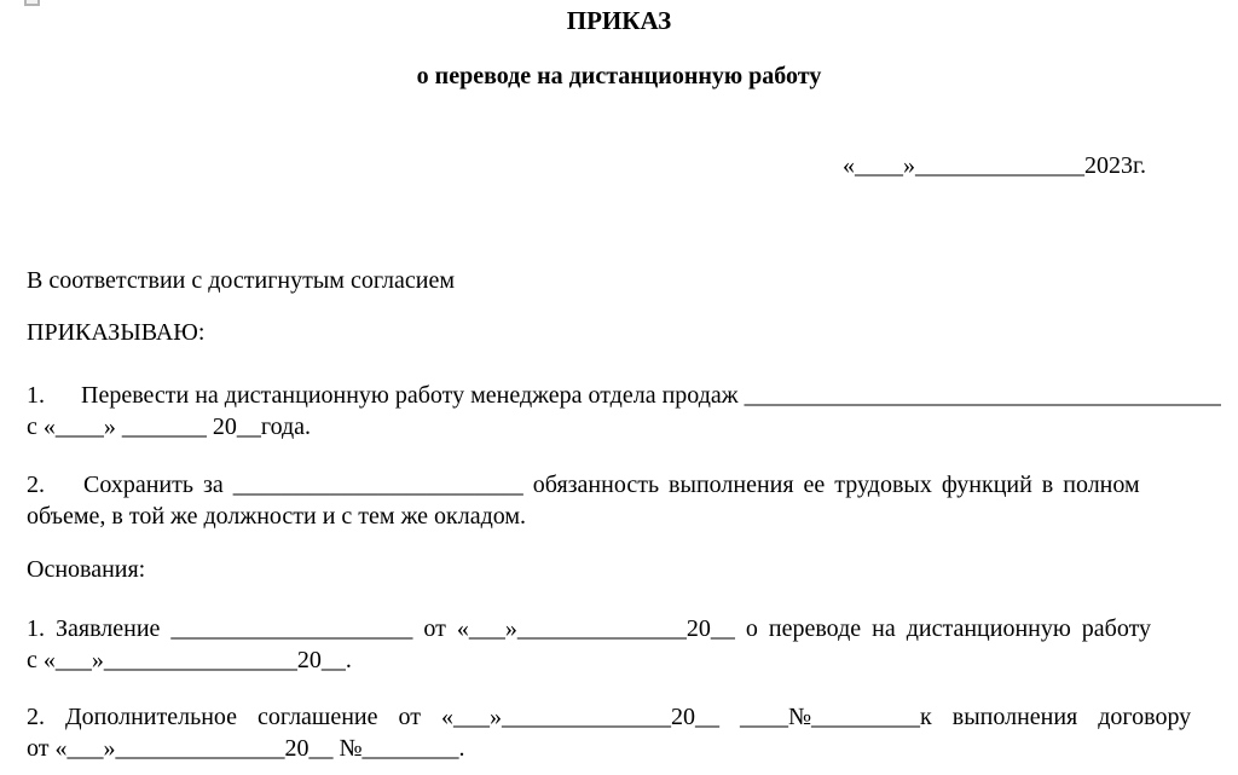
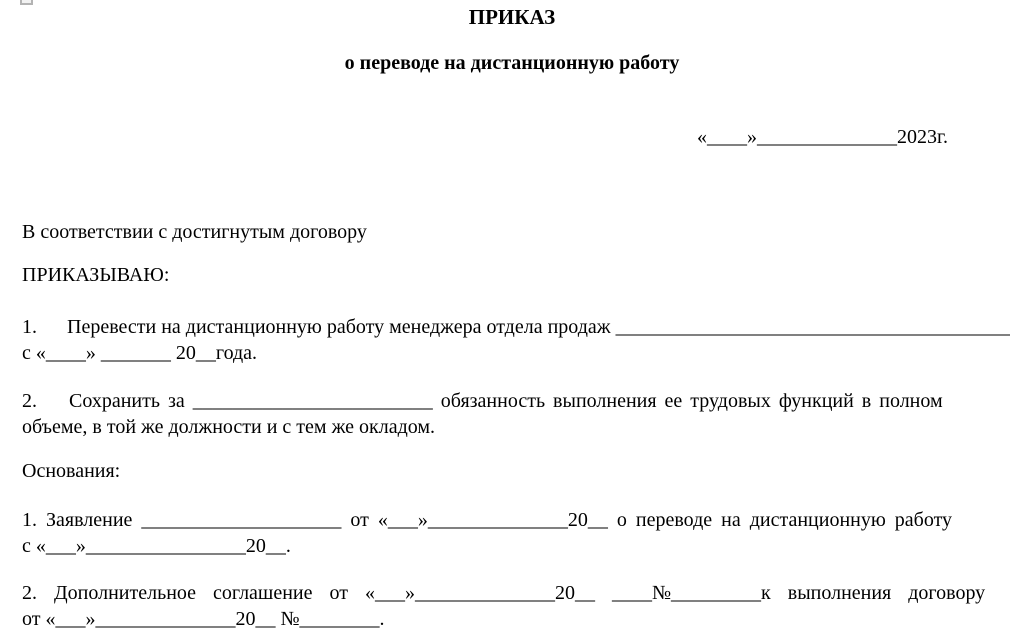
  ПРИКАЗ
  о переводе на дистанционную работу
  «____»______________2023г.
- В соответствии с достигнутым согласием
+ В соответствии с достигнутым договору
  ПРИКАЗЫВАЮ:
  1. Перевести на дистанционную работу менеджера отдела продаж _______________________________________
  с «____» _______ 20__года.
  2. Сохранить за ________________________ обязанность выполнения ее трудовых функций в полном
  объеме, в той же должности и с тем же окладом.
  Основания:
  1. Заявление ____________________ от «___»______________20__ о переводе на дистанционную работу
  с «___»________________20__.
  2. Дополнительное соглашение от «___»______________20__ ____№_________к выполнения договору
  от «___»______________20__ №________.
